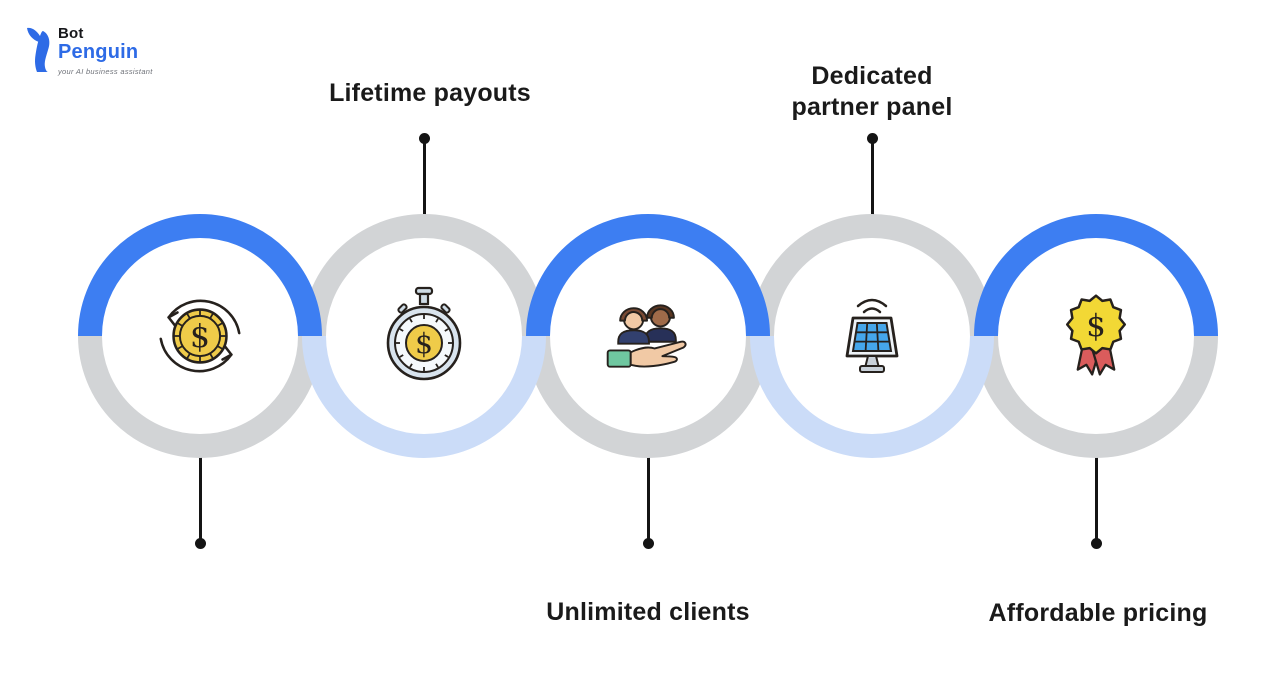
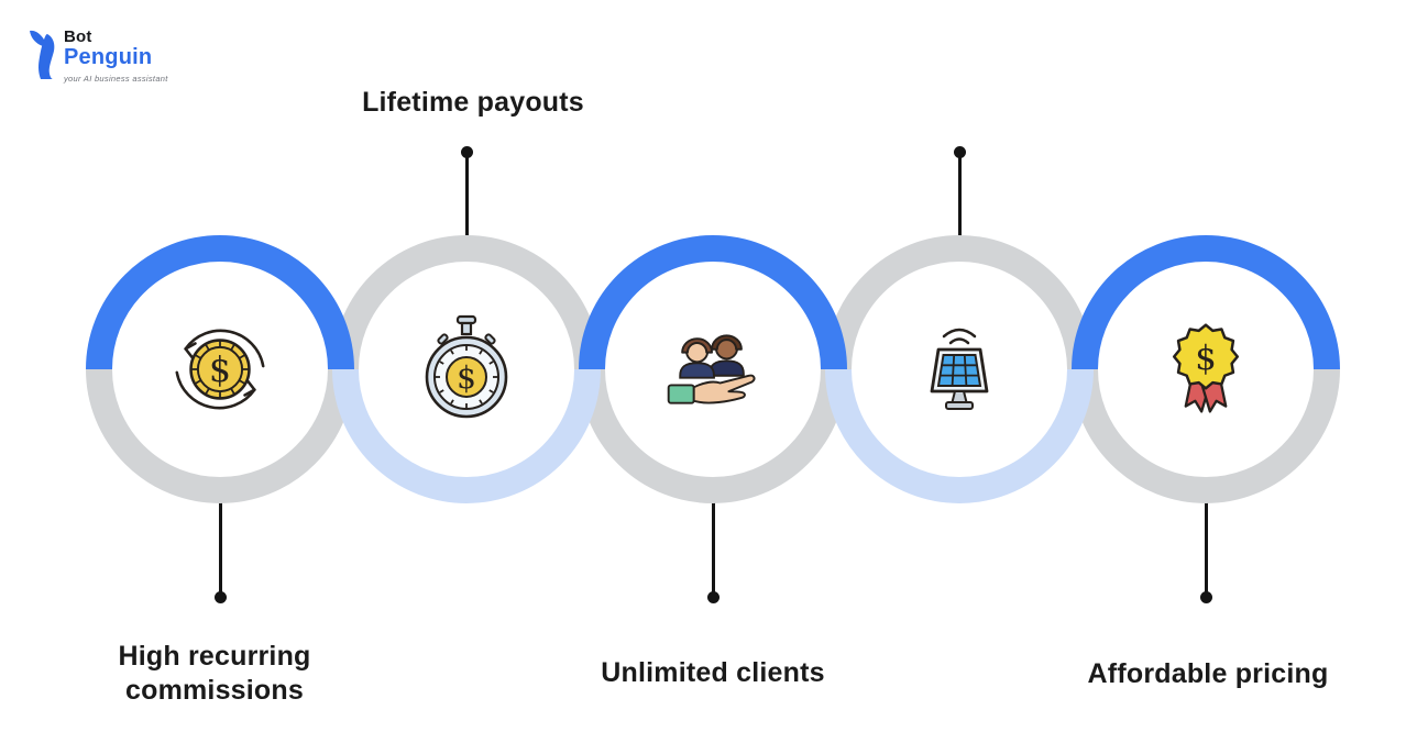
  Bot
  Penguin
  your AI business assistant
  $
+ High recurring commissions
  $
  Lifetime payouts
  Unlimited clients
- Dedicated partner panel
  $
  Affordable pricing
